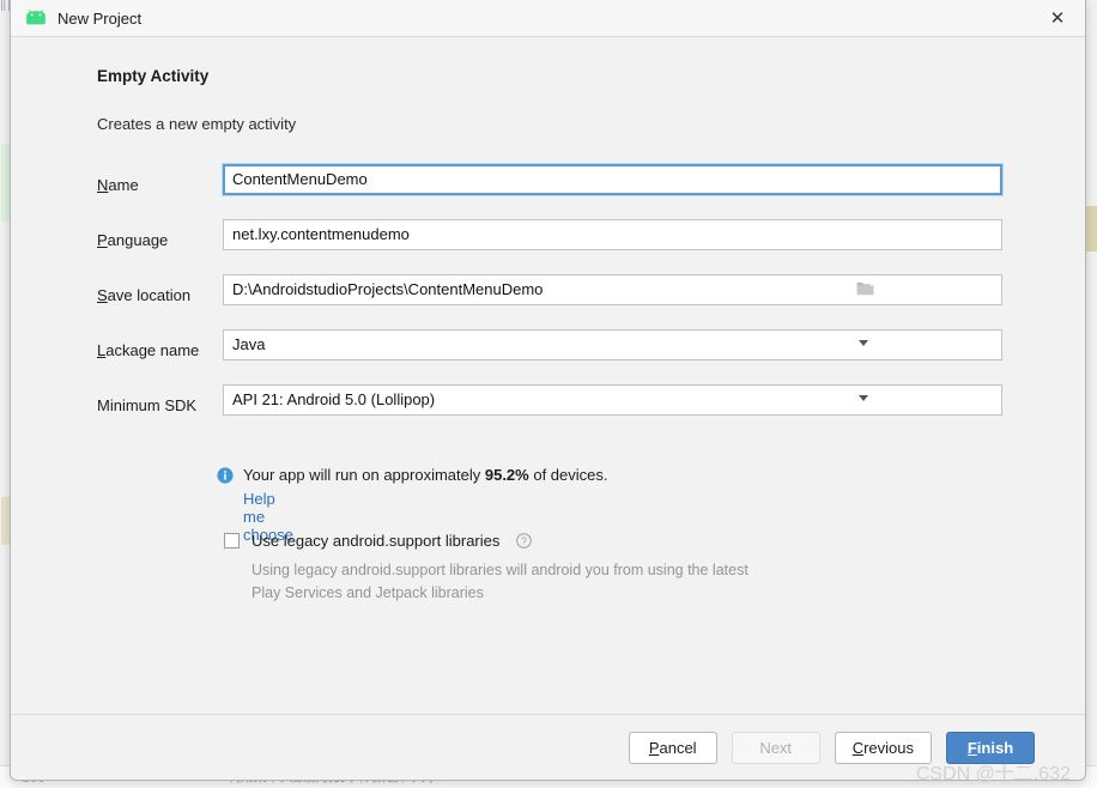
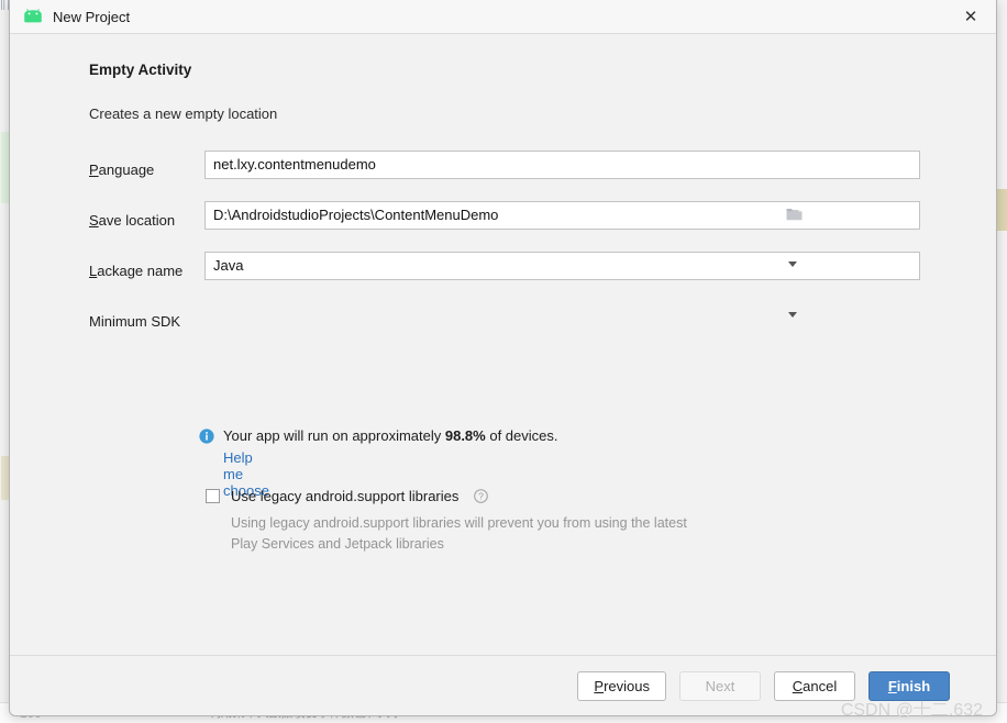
  New Project
  ✕
  Empty Activity
- Creates a new empty activity
+ Creates a new empty location
- Name
- ContentMenuDemo
  Panguage
  net.lxy.contentmenudemo
  Save location
  D:\AndroidstudioProjects\ContentMenuDemo
  Lackage name
  Java
  Minimum SDK
- API 21: Android 5.0 (Lollipop)
- Your app will run on approximately 95.2% of devices.
+ Your app will run on approximately 98.8% of devices.
  Help me choose
  Use legacy android.support libraries
  ?
- Using legacy android.support libraries will android you from using the latest Play Services and Jetpack libraries
+ Using legacy android.support libraries will prevent you from using the latest Play Services and Jetpack libraries
- Pancel
+ Previous
  Next
- Crevious
+ Cancel
  Finish
  CSDN @十二.632
